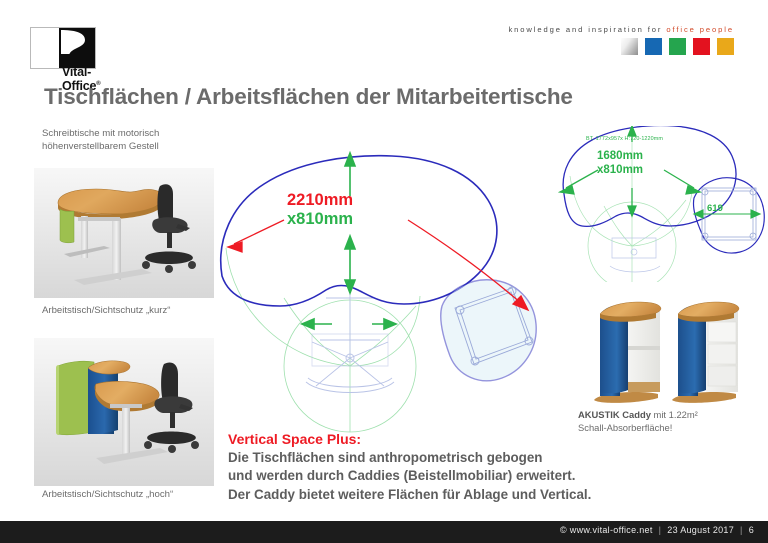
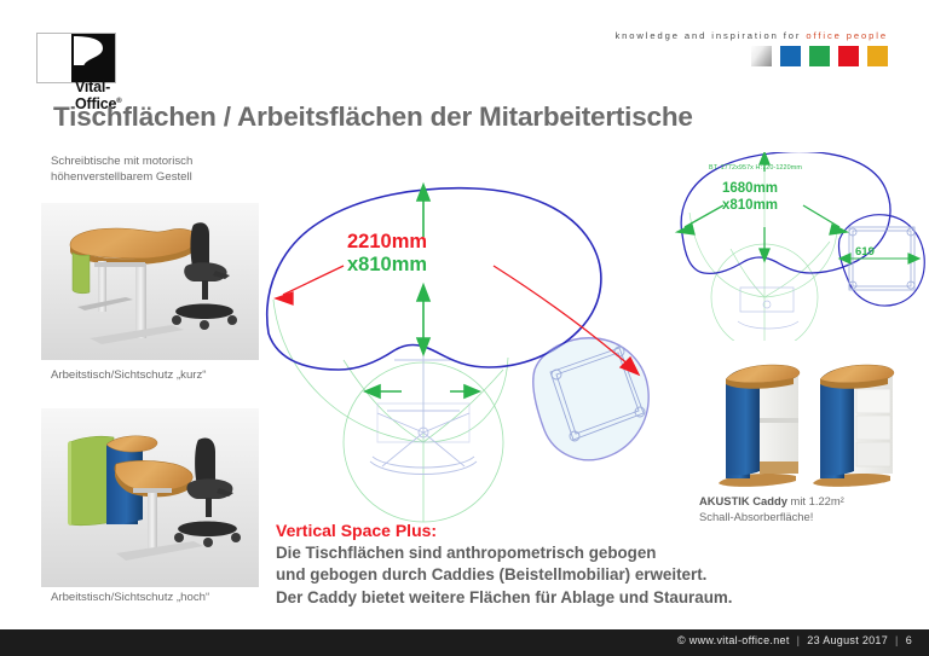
  Vital-Office
  knowledge and inspiration for office people
  Tischflächen / Arbeitsflächen der Mitarbeitertische
  Schreibtische mit motorisch
  höhenverstellbarem Gestell
  Arbeitstisch/Sichtschutz „kurz“
  Arbeitstisch/Sichtschutz „hoch“
  2210mm
  x810mm
  1680mm
  x810mm
  619
  AKUSTIK Caddy mit 1.22m²
  Schall-Absorberfläche!
  Vertical Space Plus:
  Die Tischflächen sind anthropometrisch gebogen
- und werden durch Caddies (Beistellmobiliar) erweitert.
+ und gebogen durch Caddies (Beistellmobiliar) erweitert.
- Der Caddy bietet weitere Flächen für Ablage und Vertical.
+ Der Caddy bietet weitere Flächen für Ablage und Stauraum.
  © www.vital-office.net | 23 August 2017 | 6
